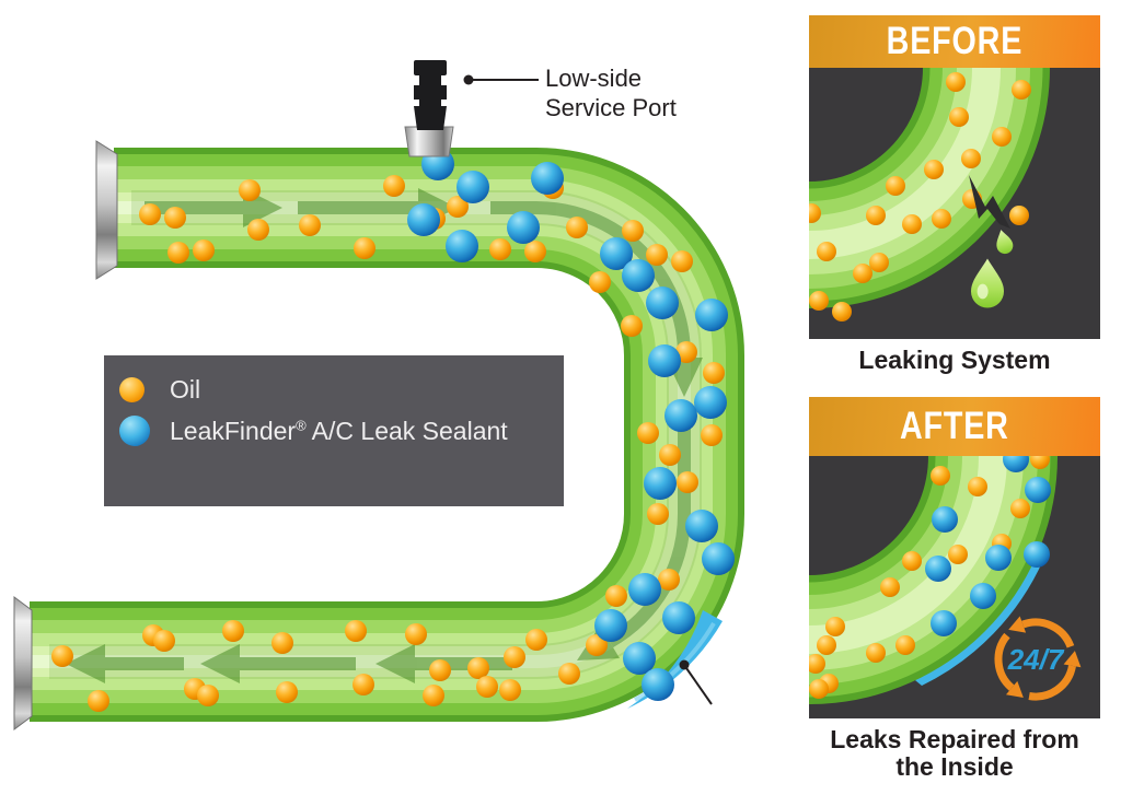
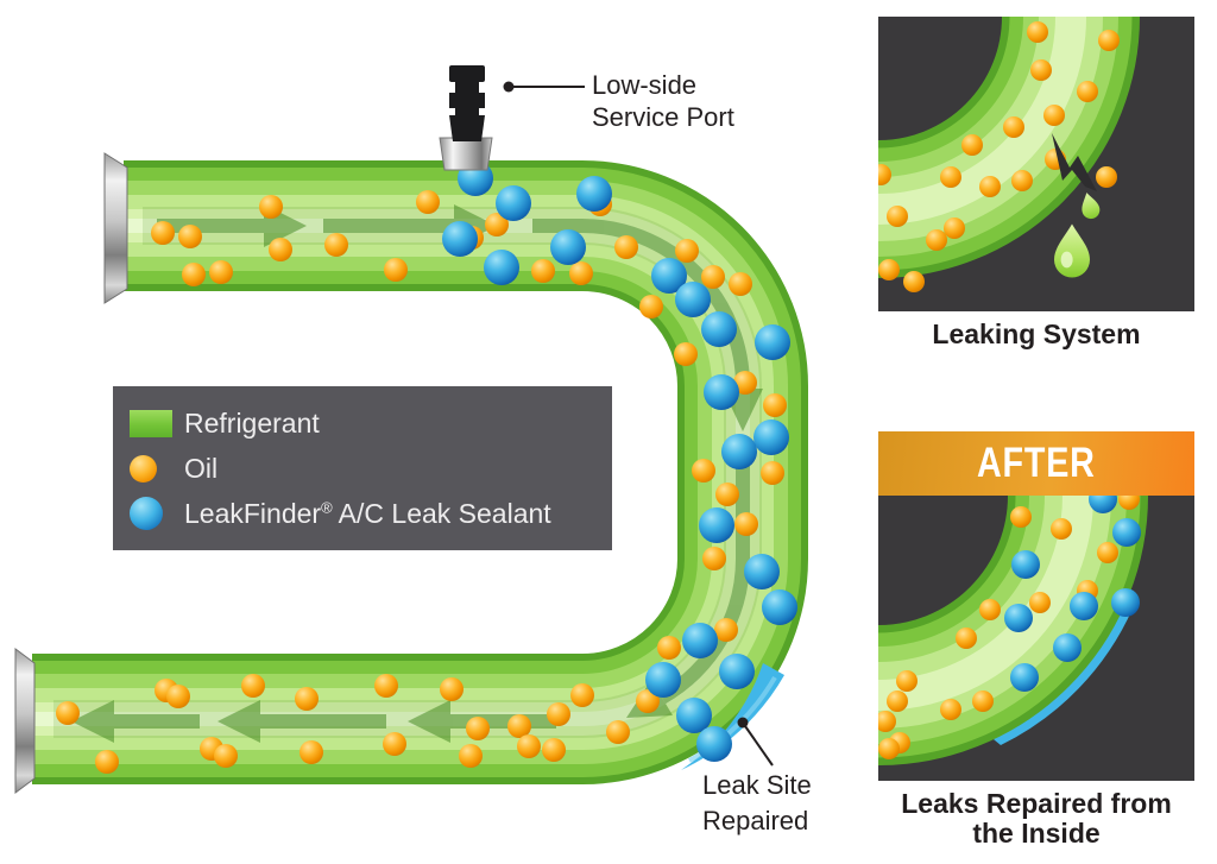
  Low-side
  Service Port
+ Leak Site
+ Repaired
+ Refrigerant
  Oil
  LeakFinder® A/C Leak Sealant
- BEFORE
  Leaking System
  AFTER
- 24/7
  Leaks Repaired from
  the Inside
